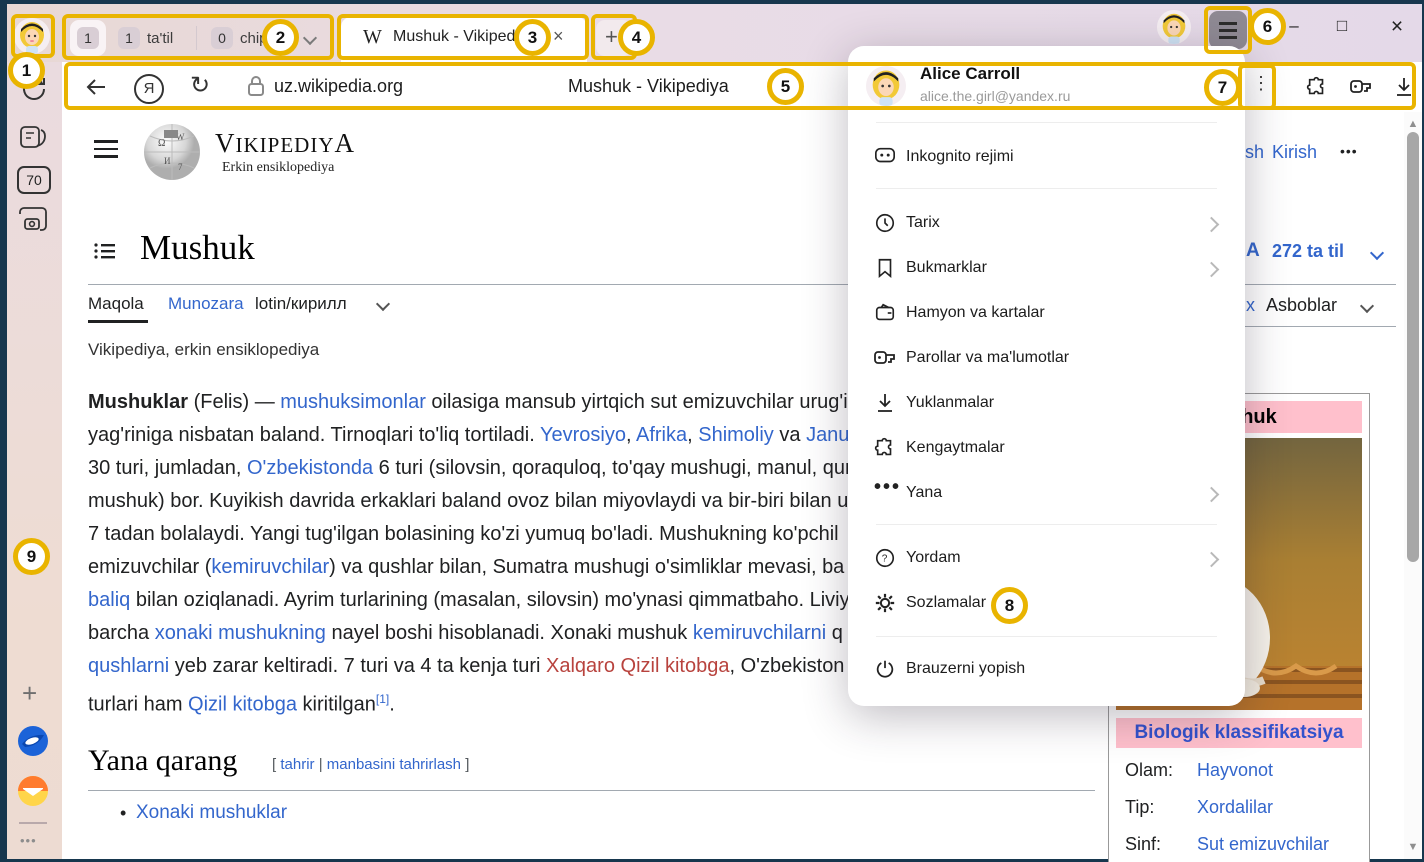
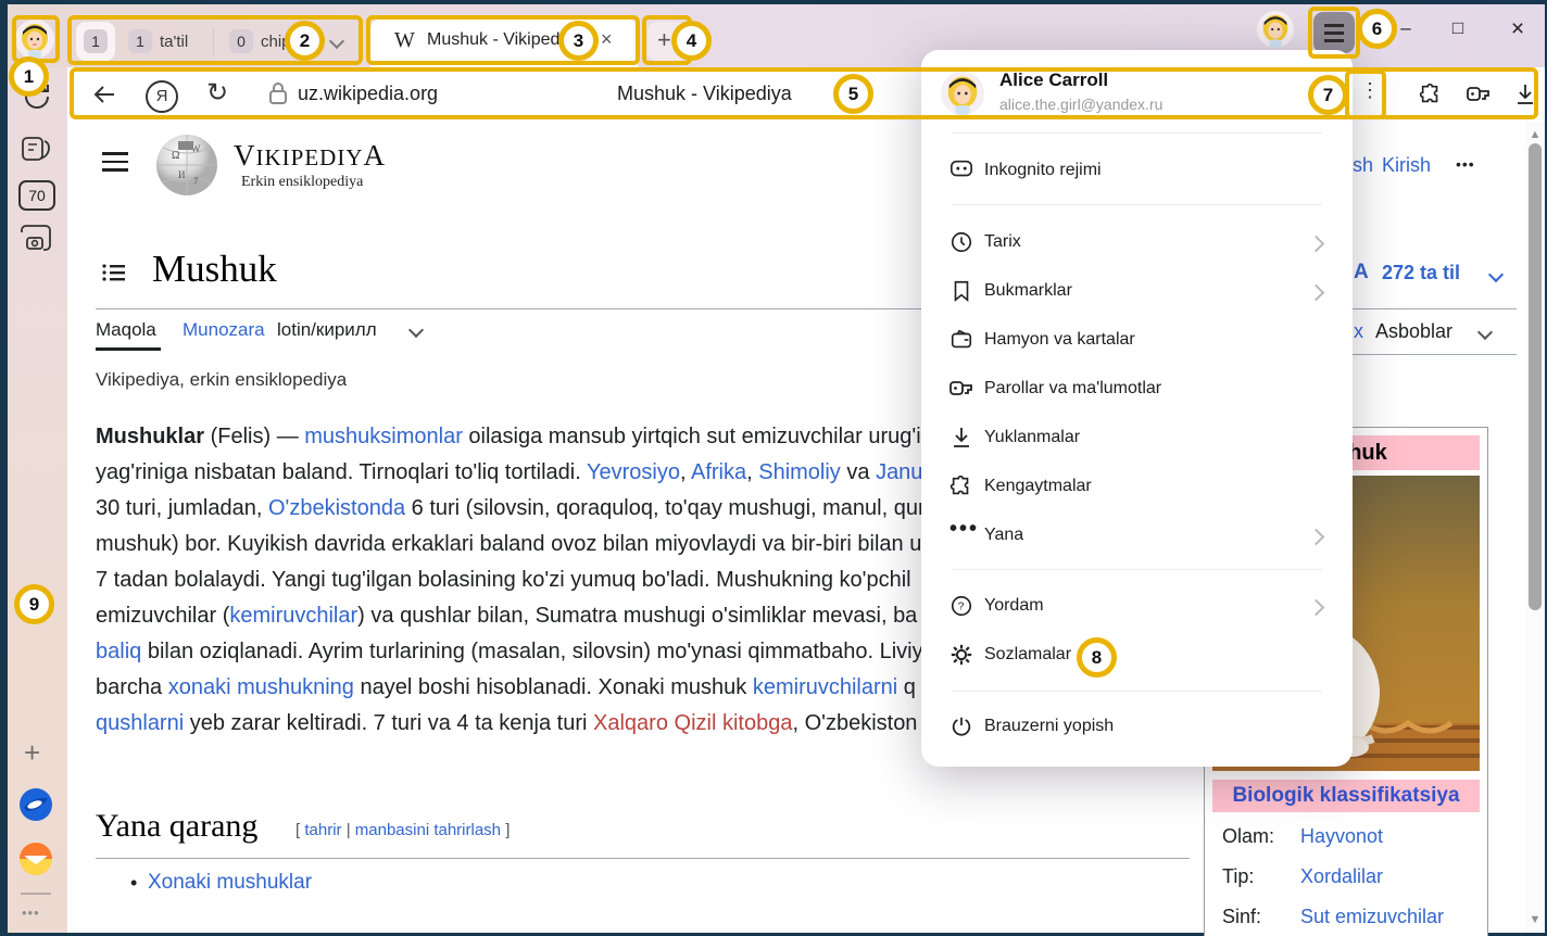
  1
  1
  ta'til
  0
  W
  Mushuk - Vikiped
  ×
  +
  –
  □
  ×
  Я
  ↻
  uz.wikipedia.org
  Mushuk - Vikipediya
  70
  +
  •••
  Ω
  W
  И
  7
  VIKIPEDIYA
  Erkin ensiklopediya
  Kirish
  •••
  Mushuk
  A
  272 ta til
  Maqola
  Munozara
  lotin/кирилл
  x
  Asboblar
  Vikipediya, erkin ensiklopediya
  Mushuklar (Felis) — mushuksimonlar oilasiga mansub yirtqich sut emizuvchilar urug'i
  yag'riniga nisbatan baland. Tirnoqlari to'liq tortiladi. Yevrosiyo, Afrika, Shimoliy va Janu
  30 turi, jumladan, O'zbekistonda 6 turi (silovsin, qoraquloq, to'qay mushugi, manul, qu
  mushuk) bor. Kuyikish davrida erkaklari baland ovoz bilan miyovlaydi va bir-biri bilan u
  7 tadan bolalaydi. Yangi tug'ilgan bolasining ko'zi yumuq bo'ladi. Mushukning ko'pchil
  emizuvchilar (kemiruvchilar) va qushlar bilan, Sumatra mushugi o'simliklar mevasi, ba
  baliq bilan oziqlanadi. Ayrim turlarining (masalan, silovsin) mo'ynasi qimmatbaho. Liviy
  barcha xonaki mushukning nayel boshi hisoblanadi. Xonaki mushuk kemiruvchilarni q
  qushlarni yeb zarar keltiradi. 7 turi va 4 ta kenja turi Xalqaro Qizil kitobga, O'zbekiston
- turlari ham Qizil kitobga kiritilgan[1].
  Yana qarang
  [ tahrir | manbasini tahrirlash ]
  •
  Xonaki mushuklar
  Biologik klassifikatsiya
  Olam:
  Hayvonot
  Tip:
  Xordalilar
  Sinf:
  Sut emizuvchilar
  ▲
  ▼
  Alice Carroll
  alice.the.girl@yandex.ru
  ⋮
  Inkognito rejimi
  Tarix
  Bukmarklar
  Hamyon va kartalar
  Parollar va ma'lumotlar
  Yuklanmalar
  Kengaytmalar
  •••
  Yana
  ?
  Yordam
  Sozlamalar
  Brauzerni yopish
  1
  2
  3
  4
  5
  6
  7
  8
  9
